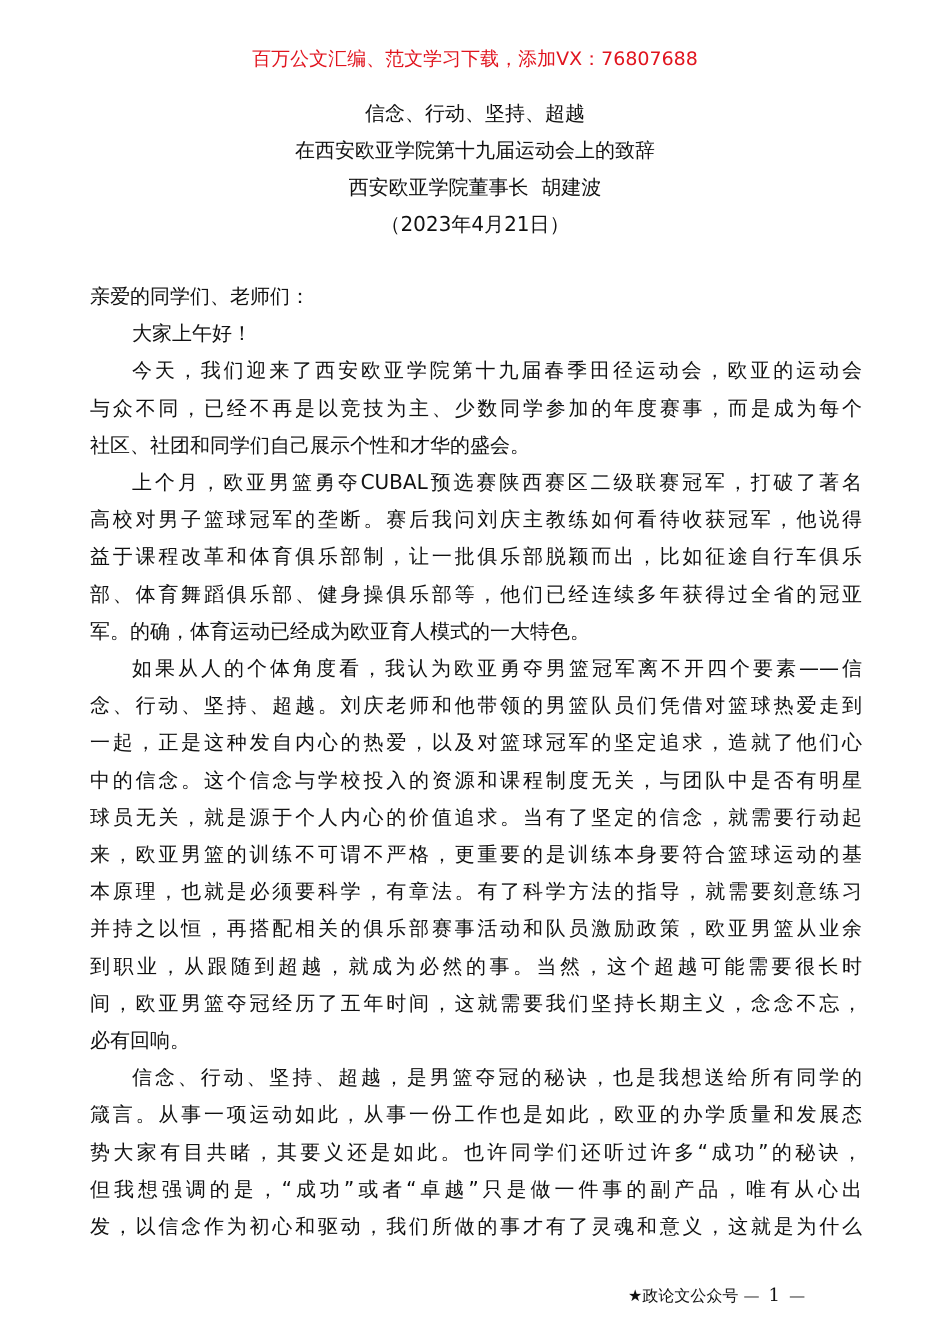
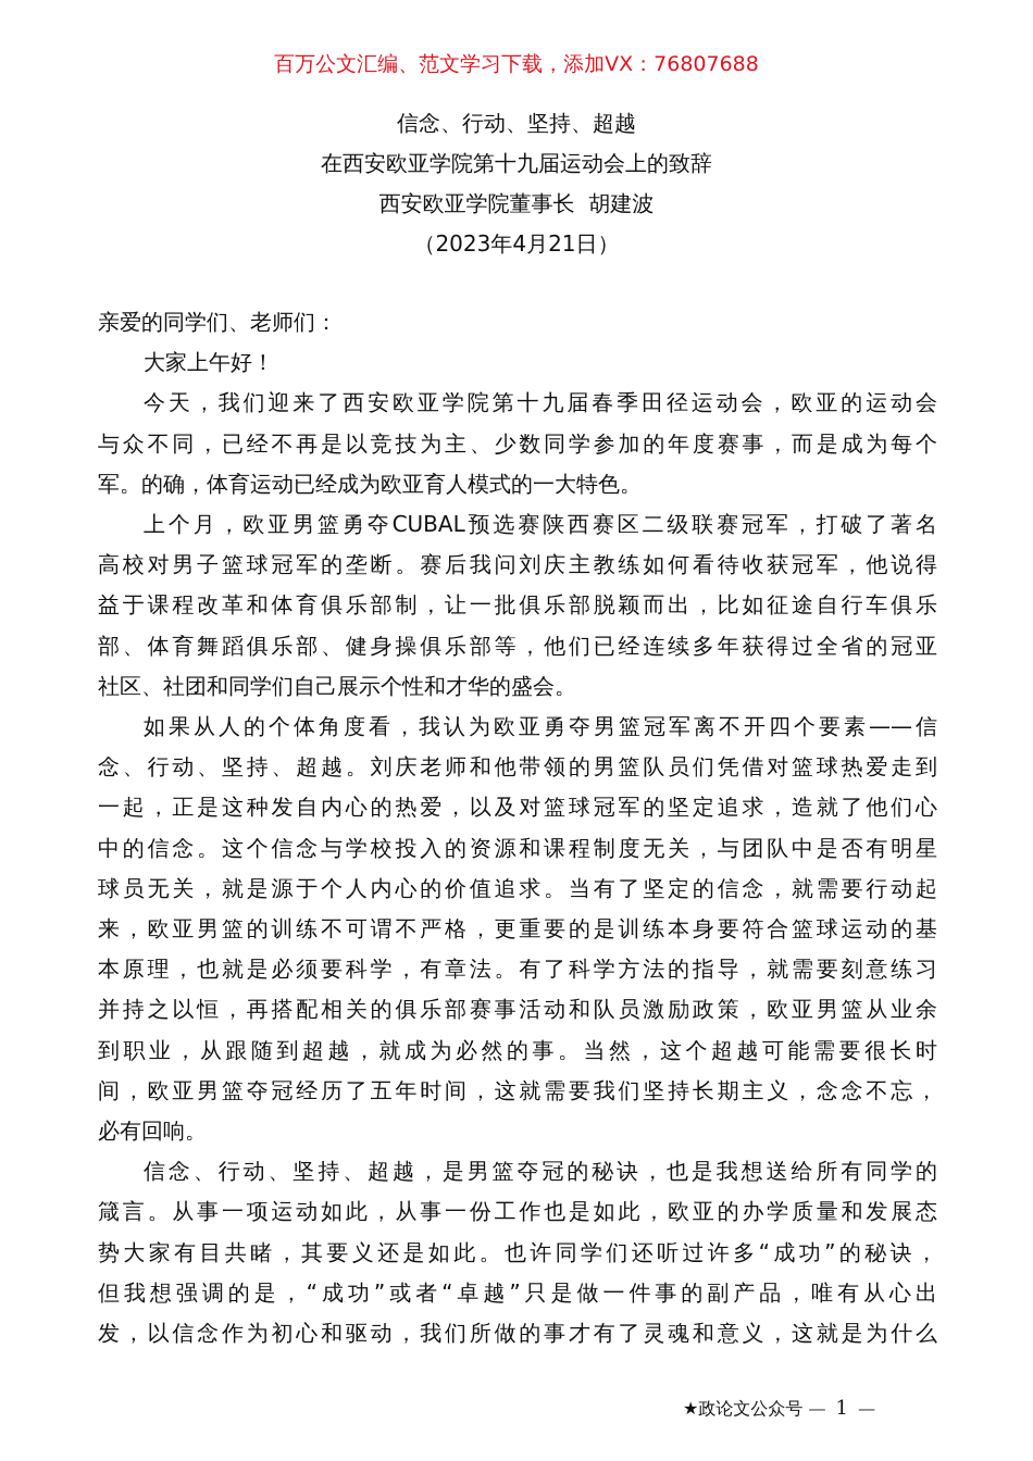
  百万公文汇编、范文学习下载，添加VX：76807688
  信念、行动、坚持、超越
  在西安欧亚学院第十九届运动会上的致辞
  西安欧亚学院董事长 胡建波
  （2023年4月21日）
  亲爱的同学们、老师们：
  大家上午好！
  今天，我们迎来了西安欧亚学院第十九届春季田径运动会，欧亚的运动会
  与众不同，已经不再是以竞技为主、少数同学参加的年度赛事，而是成为每个
- 社区、社团和同学们自己展示个性和才华的盛会。
+ 军。的确，体育运动已经成为欧亚育人模式的一大特色。
  上个月，欧亚男篮勇夺CUBAL预选赛陕西赛区二级联赛冠军，打破了著名
  高校对男子篮球冠军的垄断。赛后我问刘庆主教练如何看待收获冠军，他说得
  益于课程改革和体育俱乐部制，让一批俱乐部脱颖而出，比如征途自行车俱乐
  部、体育舞蹈俱乐部、健身操俱乐部等，他们已经连续多年获得过全省的冠亚
- 军。的确，体育运动已经成为欧亚育人模式的一大特色。
+ 社区、社团和同学们自己展示个性和才华的盛会。
  如果从人的个体角度看，我认为欧亚勇夺男篮冠军离不开四个要素——信
  念、行动、坚持、超越。刘庆老师和他带领的男篮队员们凭借对篮球热爱走到
  一起，正是这种发自内心的热爱，以及对篮球冠军的坚定追求，造就了他们心
  中的信念。这个信念与学校投入的资源和课程制度无关，与团队中是否有明星
  球员无关，就是源于个人内心的价值追求。当有了坚定的信念，就需要行动起
  来，欧亚男篮的训练不可谓不严格，更重要的是训练本身要符合篮球运动的基
  本原理，也就是必须要科学，有章法。有了科学方法的指导，就需要刻意练习
  并持之以恒，再搭配相关的俱乐部赛事活动和队员激励政策，欧亚男篮从业余
  到职业，从跟随到超越，就成为必然的事。当然，这个超越可能需要很长时
  间，欧亚男篮夺冠经历了五年时间，这就需要我们坚持长期主义，念念不忘，
  必有回响。
  信念、行动、坚持、超越，是男篮夺冠的秘诀，也是我想送给所有同学的
  箴言。从事一项运动如此，从事一份工作也是如此，欧亚的办学质量和发展态
  势大家有目共睹，其要义还是如此。也许同学们还听过许多“成功”的秘诀，
  但我想强调的是，“成功”或者“卓越”只是做一件事的副产品，唯有从心出
  发，以信念作为初心和驱动，我们所做的事才有了灵魂和意义，这就是为什么
  ★政论文公众号 — 1 —
